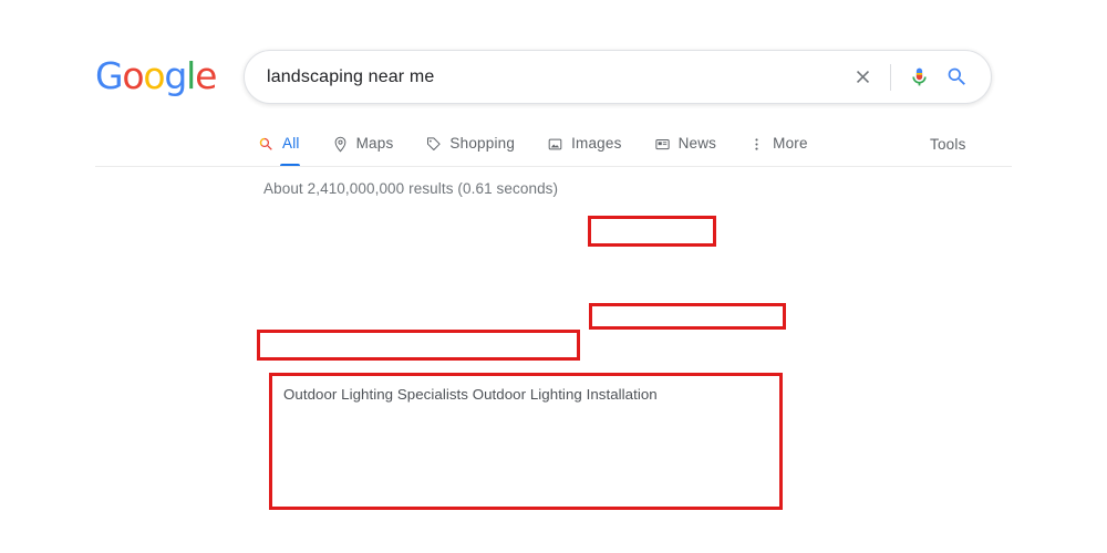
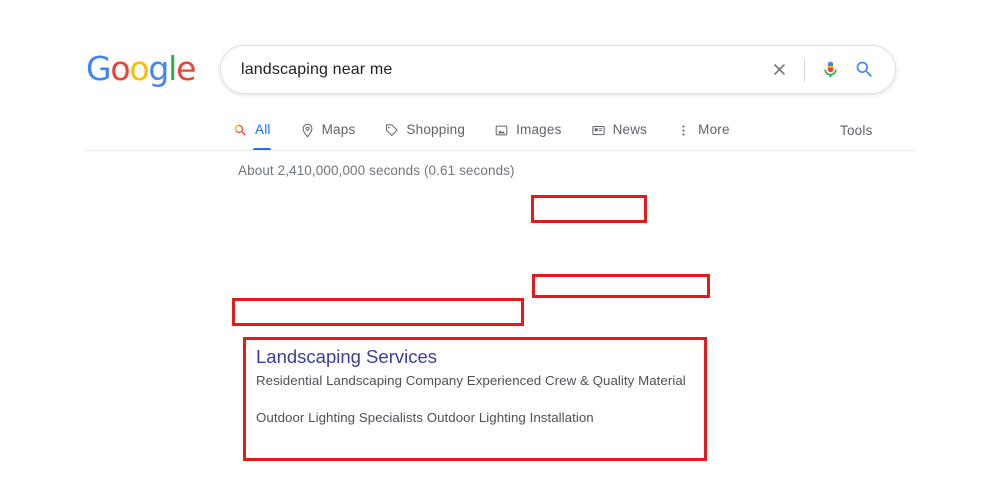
  Google
  landscaping near me
  All
  Maps
  Shopping
  Images
  News
  More
  Tools
- About 2,410,000,000 results (0.61 seconds)
+ About 2,410,000,000 seconds (0.61 seconds)
+ Landscaping Services
+ Residential Landscaping Company Experienced Crew & Quality Material
  Outdoor Lighting Specialists Outdoor Lighting Installation
